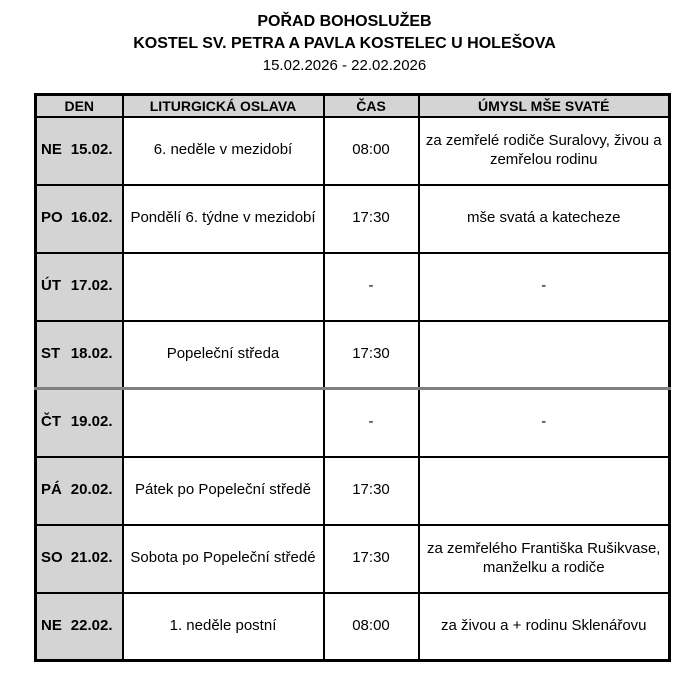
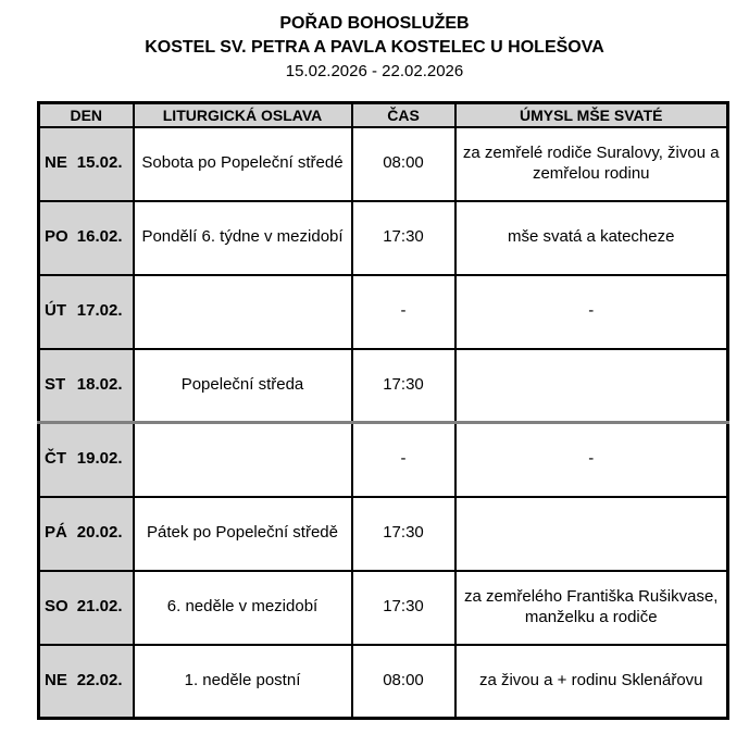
  POŘAD BOHOSLUŽEB
  KOSTEL SV. PETRA A PAVLA KOSTELEC U HOLEŠOVA
  15.02.2026 - 22.02.2026
  DEN	LITURGICKÁ OSLAVA	ČAS	ÚMYSL MŠE SVATÉ
- NE 15.02.	6. neděle v mezidobí	08:00	za zemřelé rodiče Suralovy, živou a zemřelou rodinu
+ NE 15.02.	Sobota po Popeleční středé	08:00	za zemřelé rodiče Suralovy, živou a zemřelou rodinu
  PO 16.02.	Pondělí 6. týdne v mezidobí	17:30	mše svatá a katecheze
  ÚT 17.02.		-	-
  ST 18.02.	Popeleční středa	17:30
  ČT 19.02.		-	-
  PÁ 20.02.	Pátek po Popeleční středě	17:30
- SO 21.02.	Sobota po Popeleční středé	17:30	za zemřelého Františka Rušikvase, manželku a rodiče
+ SO 21.02.	6. neděle v mezidobí	17:30	za zemřelého Františka Rušikvase, manželku a rodiče
  NE 22.02.	1. neděle postní	08:00	za živou a + rodinu Sklenářovu
